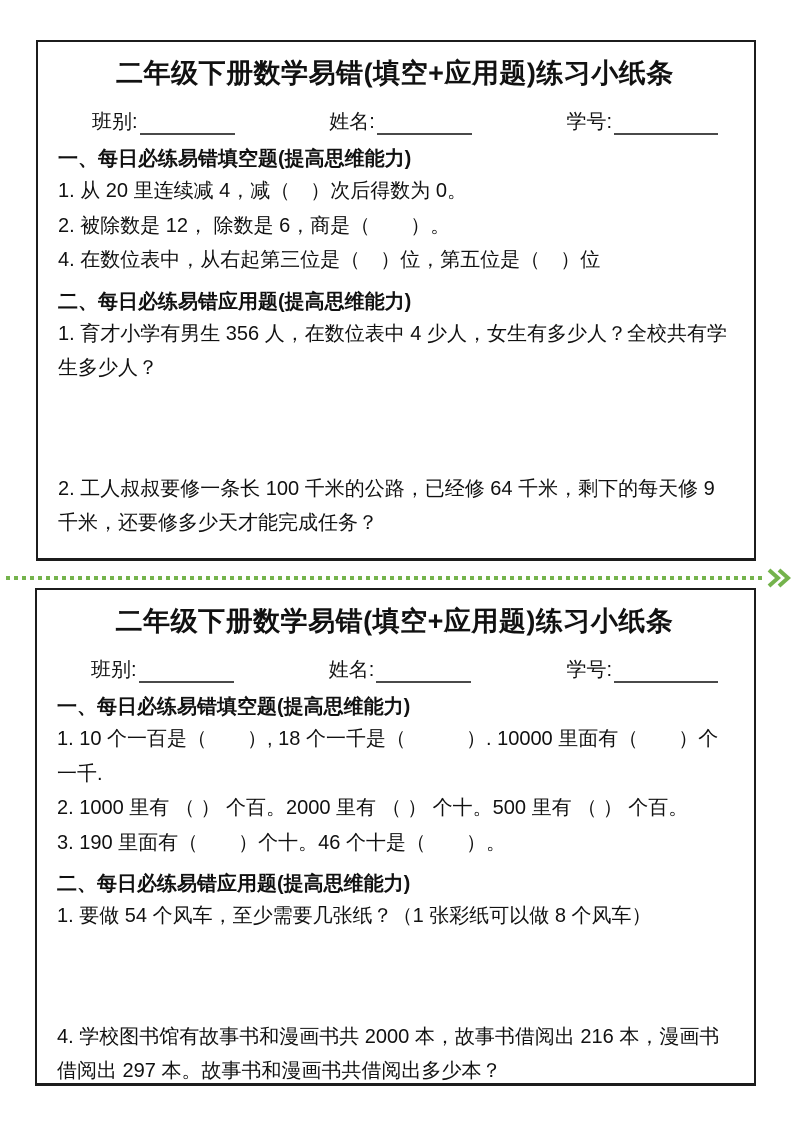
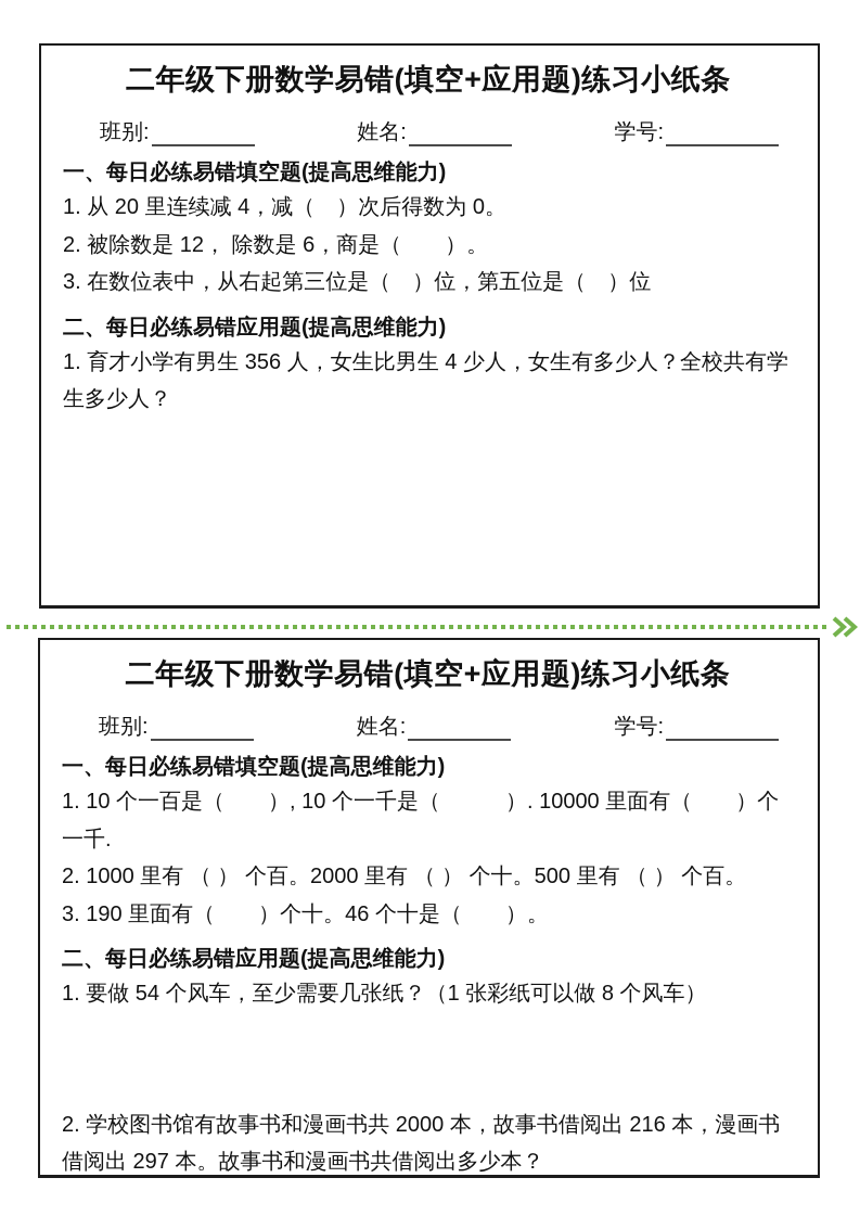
  二年级下册数学易错(填空+应用题)练习小纸条
  班别:
  姓名:
  学号:
  一、每日必练易错填空题(提高思维能力)
  1. 从 20 里连续减 4，减（ ）次后得数为 0。
  2. 被除数是 12， 除数是 6，商是（ ）。
- 4. 在数位表中，从右起第三位是（ ）位，第五位是（ ）位
+ 3. 在数位表中，从右起第三位是（ ）位，第五位是（ ）位
  二、每日必练易错应用题(提高思维能力)
- 1. 育才小学有男生 356 人，在数位表中 4 少人，女生有多少人？全校共有学生多少人？
+ 1. 育才小学有男生 356 人，女生比男生 4 少人，女生有多少人？全校共有学生多少人？
- 2. 工人叔叔要修一条长 100 千米的公路，已经修 64 千米，剩下的每天修 9 千米，还要修多少天才能完成任务？
  二年级下册数学易错(填空+应用题)练习小纸条
  班别:
  姓名:
  学号:
  一、每日必练易错填空题(提高思维能力)
- 1. 10 个一百是（ ）, 18 个一千是（ ）. 10000 里面有（ ）个一千.
+ 1. 10 个一百是（ ）, 10 个一千是（ ）. 10000 里面有（ ）个一千.
  2. 1000 里有 （ ） 个百。2000 里有 （ ） 个十。500 里有 （ ） 个百。
  3. 190 里面有（ ）个十。46 个十是（ ）。
  二、每日必练易错应用题(提高思维能力)
  1. 要做 54 个风车，至少需要几张纸？（1 张彩纸可以做 8 个风车）
- 4. 学校图书馆有故事书和漫画书共 2000 本，故事书借阅出 216 本，漫画书借阅出 297 本。故事书和漫画书共借阅出多少本？
+ 2. 学校图书馆有故事书和漫画书共 2000 本，故事书借阅出 216 本，漫画书借阅出 297 本。故事书和漫画书共借阅出多少本？
